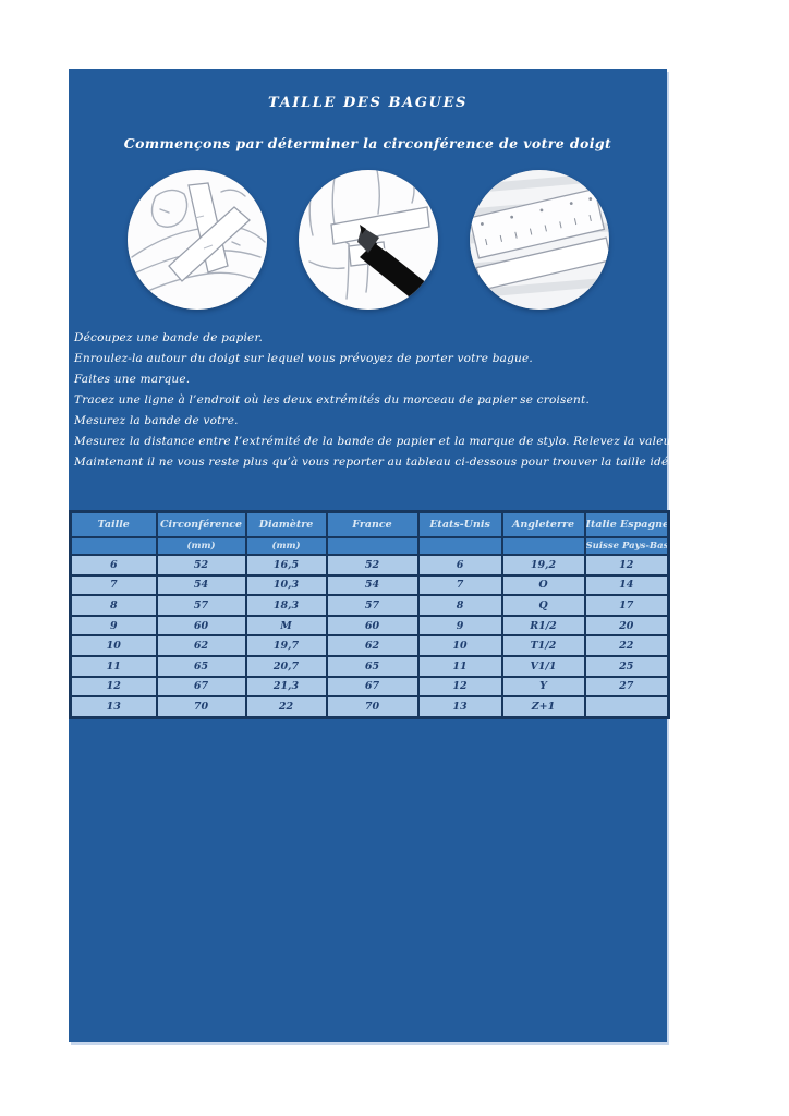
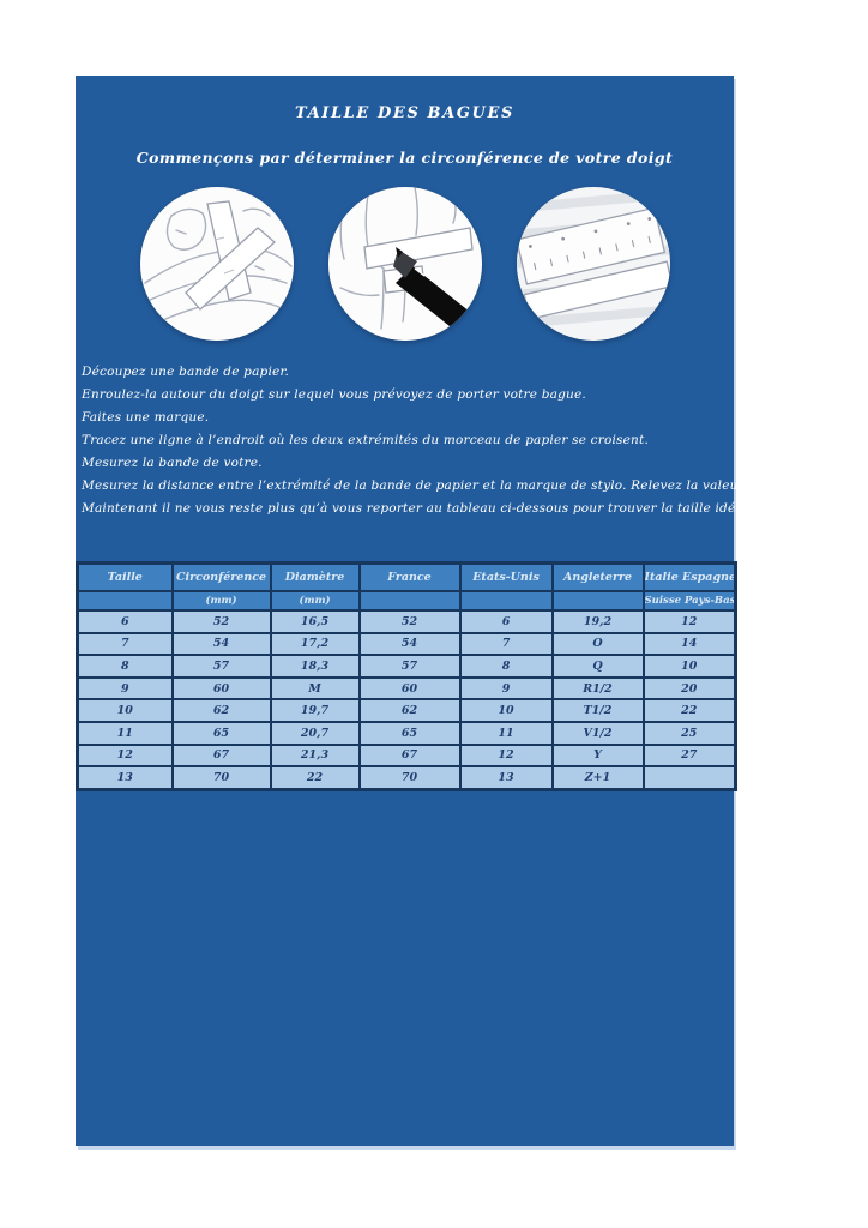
  TAILLE DES BAGUES
  Commençons par déterminer la circonférence de votre doigt
  Découpez une bande de papier.
  Enroulez-la autour du doigt sur lequel vous prévoyez de porter votre bague.
  Faites une marque.
  Tracez une ligne à l’endroit où les deux extrémités du morceau de papier se croisent.
  Mesurez la bande de votre.
  Mesurez la distance entre l’extrémité de la bande de papier et la marque de stylo. Relevez la valeur en millimètres.
  Maintenant il ne vous reste plus qu’à vous reporter au tableau ci-dessous pour trouver la taille idéale de votre future
  Taille	Circonférence	Diamètre	France	Etats-Unis	Angleterre	Italie Espagne
  	(mm)	(mm)				Suisse Pays-Bas
  6	52	16,5	52	6	19,2	12
- 7	54	10,3	54	7	O	14
+ 7	54	17,2	54	7	O	14
- 8	57	18,3	57	8	Q	17
+ 8	57	18,3	57	8	Q	10
  9	60	M	60	9	R1/2	20
  10	62	19,7	62	10	T1/2	22
- 11	65	20,7	65	11	V1/1	25
+ 11	65	20,7	65	11	V1/2	25
  12	67	21,3	67	12	Y	27
  13	70	22	70	13	Z+1
